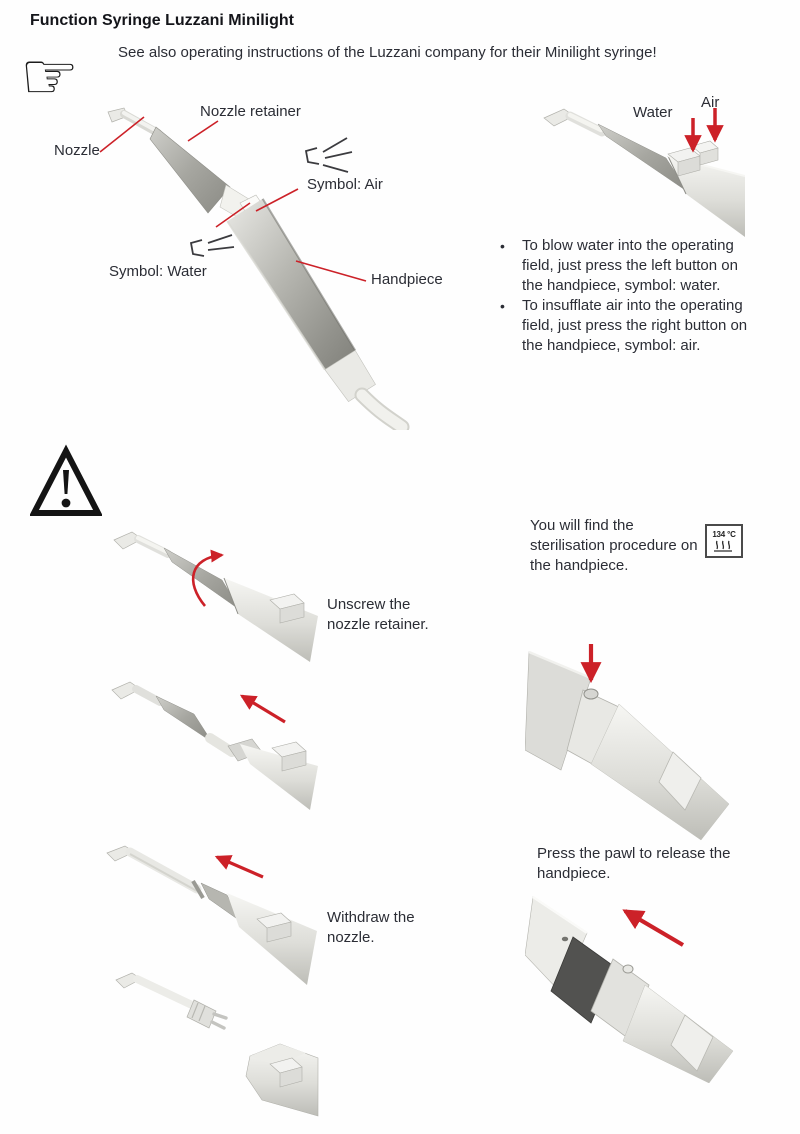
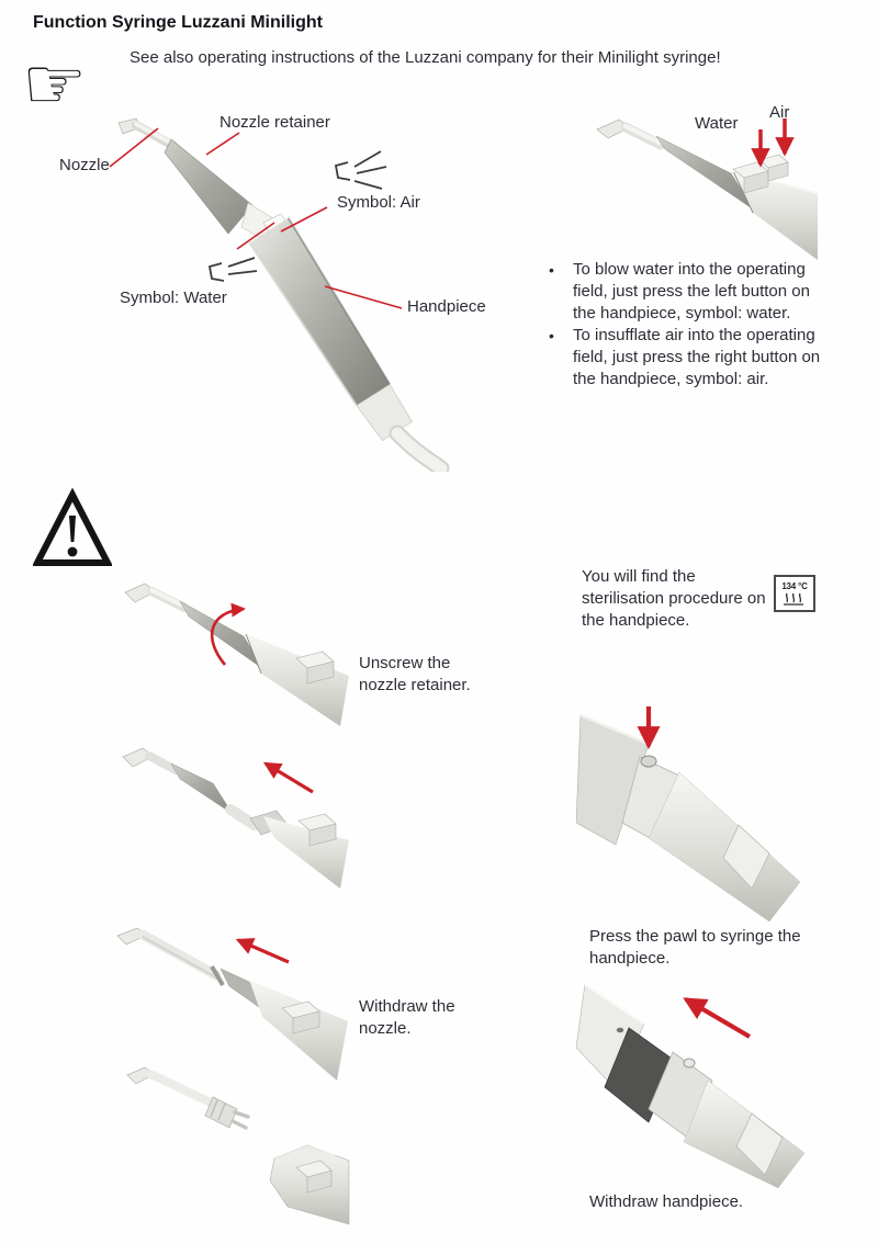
  Function Syringe Luzzani Minilight
  ☞
  See also operating instructions of the Luzzani company for their Minilight syringe!
  Nozzle retainer
  Nozzle
  Symbol: Air
  Symbol: Water
  Handpiece
  Water
  Air
  To blow water into the operating field, just press the left button on the handpiece, symbol: water.
  To insufflate air into the operating field, just press the right button on the handpiece, symbol: air.
  Unscrew the nozzle retainer.
  Withdraw the nozzle.
  You will find the sterilisation procedure on the handpiece.
  134 °C
- Press the pawl to release the handpiece.
+ Press the pawl to syringe the handpiece.
+ Withdraw handpiece.
